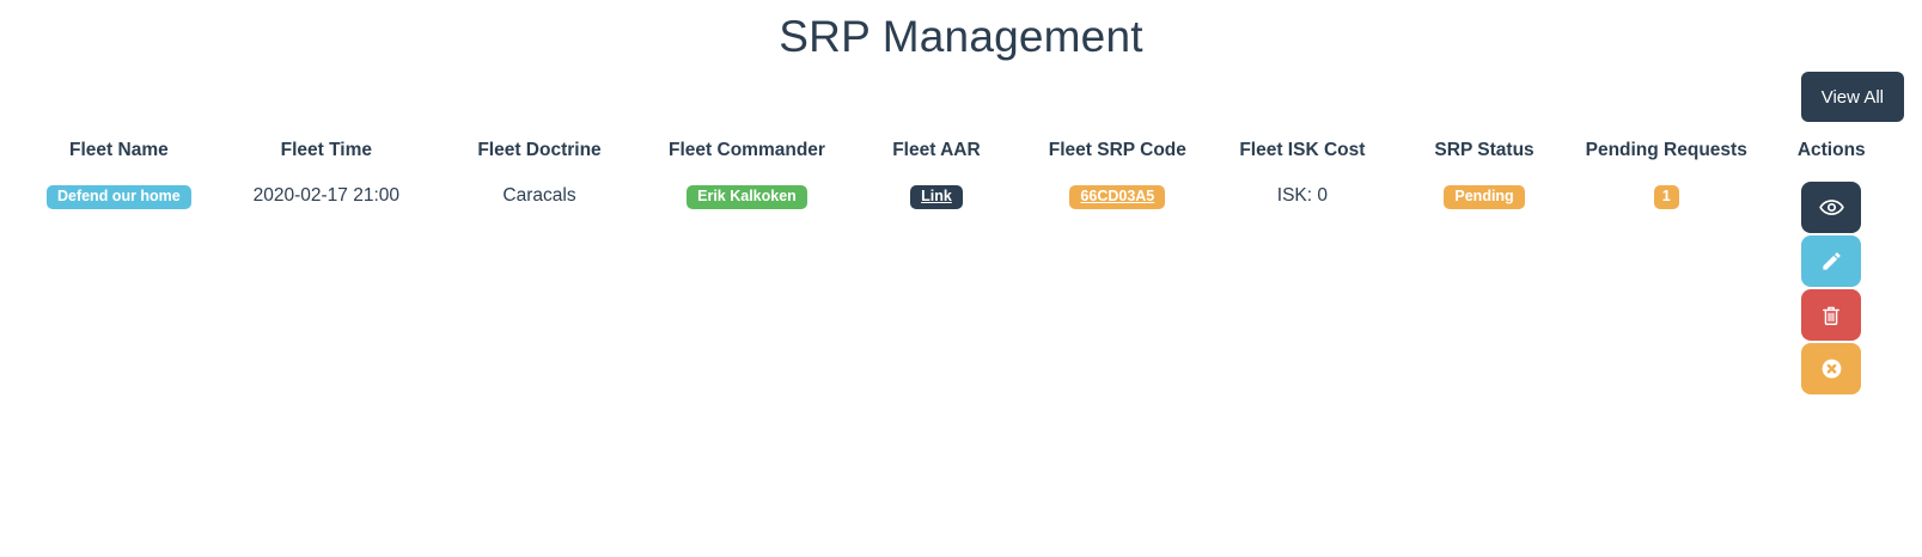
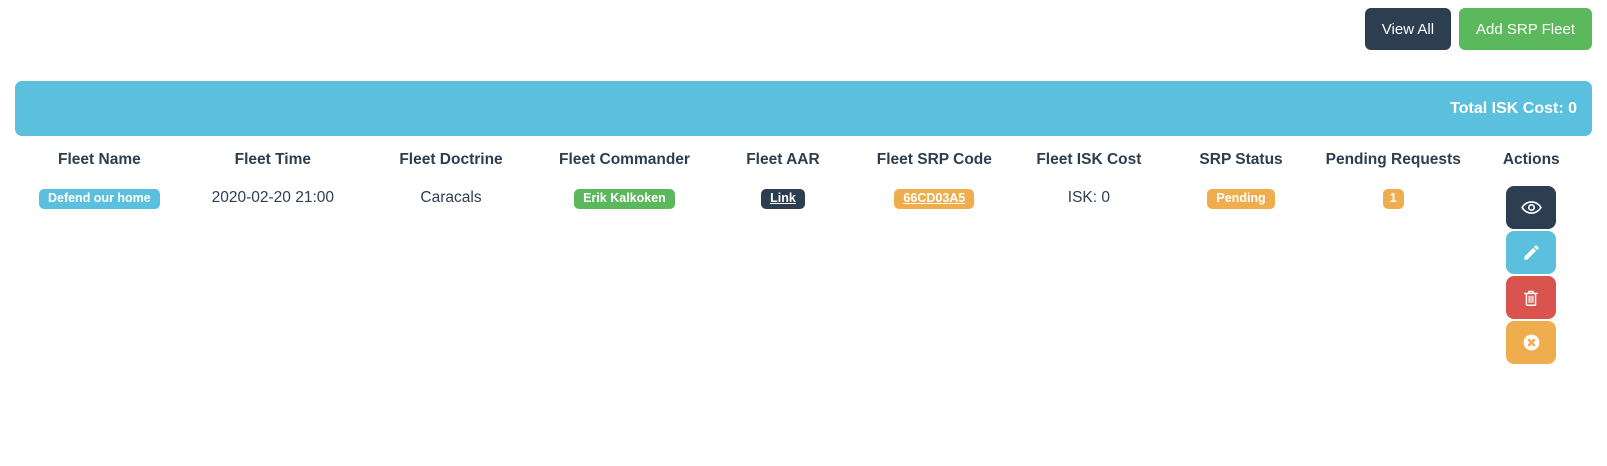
- SRP Management
  View All
+ Add SRP Fleet
+ Total ISK Cost: 0
  Fleet Name	Fleet Time	Fleet Doctrine	Fleet Commander	Fleet AAR	Fleet SRP Code	Fleet ISK Cost	SRP Status	Pending Requests	Actions
- Defend our home	2020-02-17 21:00	Caracals	Erik Kalkoken	Link	66CD03A5	ISK: 0	Pending	1
+ Defend our home	2020-02-20 21:00	Caracals	Erik Kalkoken	Link	66CD03A5	ISK: 0	Pending	1
